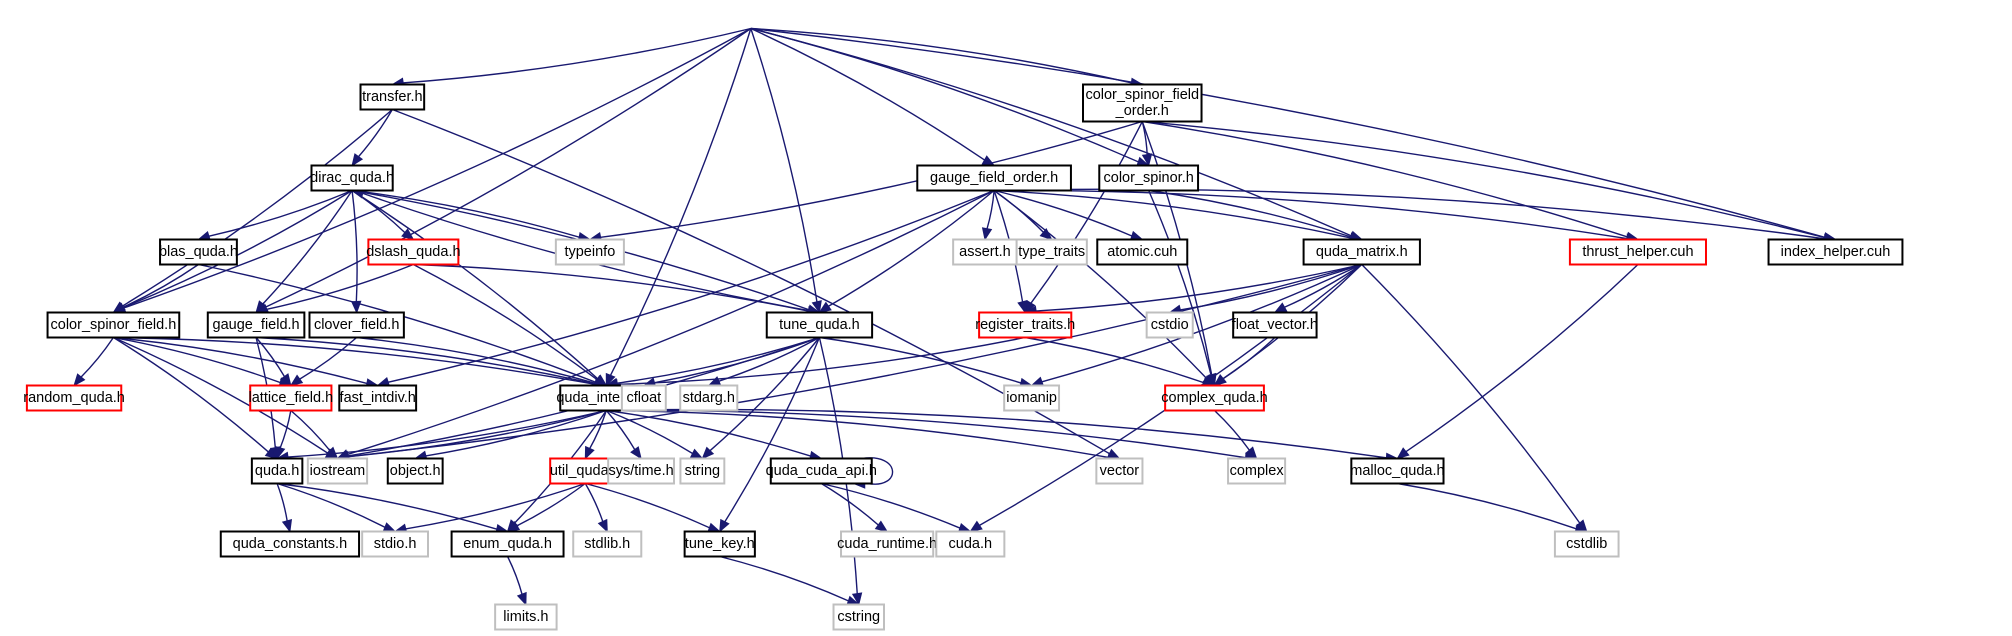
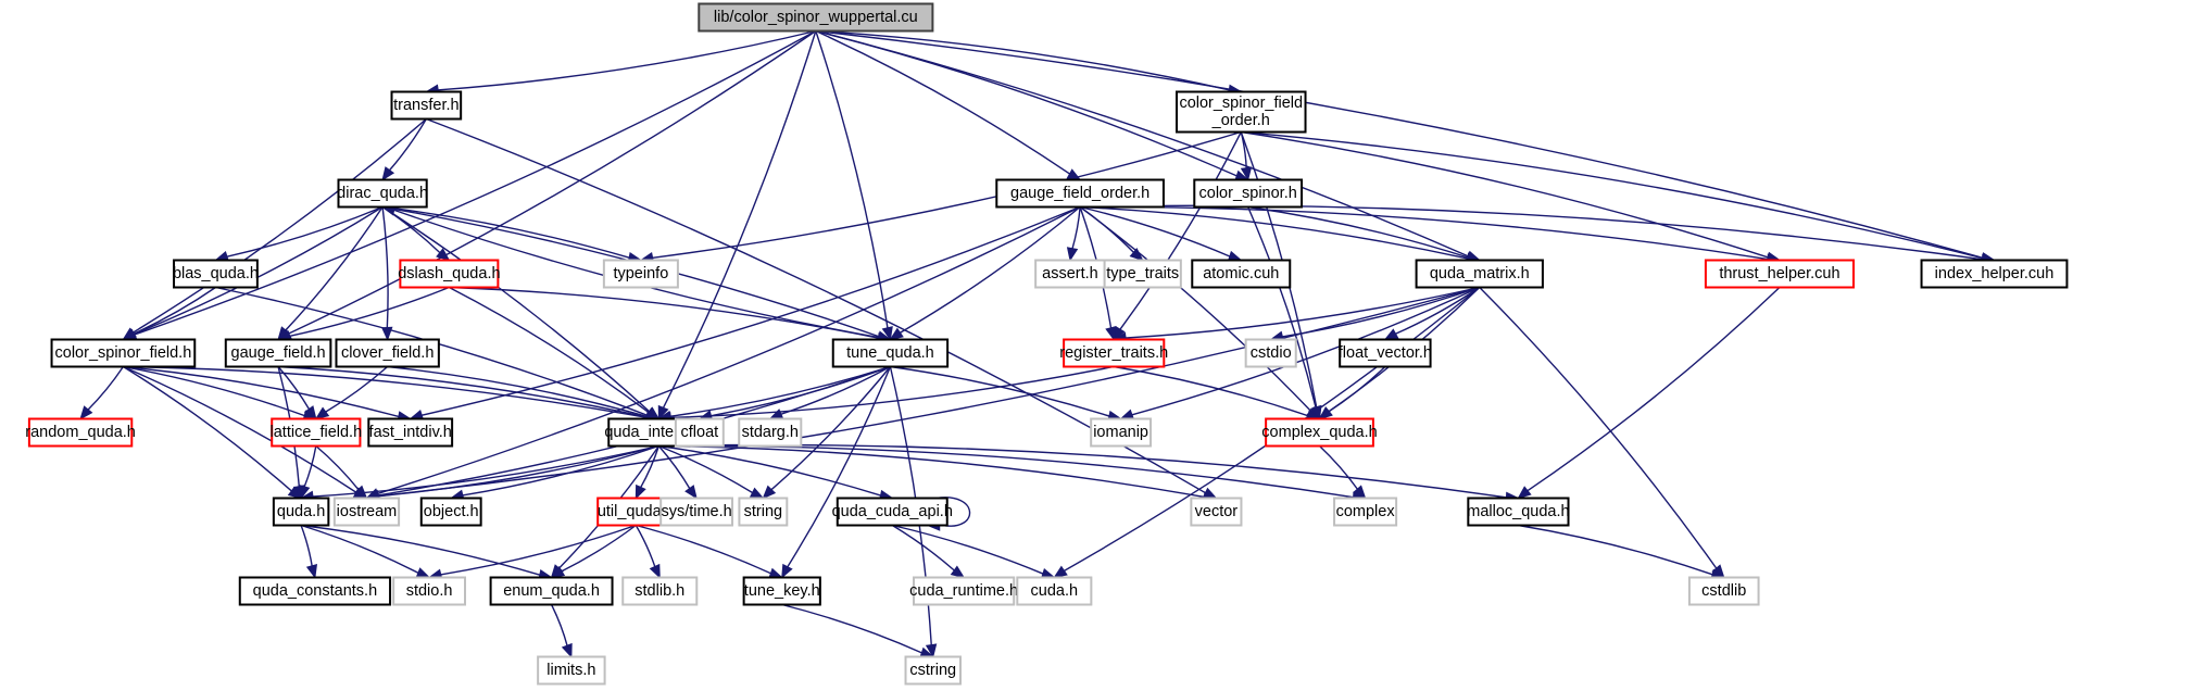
+ lib/color_spinor_wuppertal.cu
  transfer.h
  color_spinor_field
  _order.h
  dirac_quda.h
  gauge_field_order.h
  color_spinor.h
  blas_quda.h
  dslash_quda.h
  typeinfo
  assert.h
  type_traits
  atomic.cuh
  quda_matrix.h
  thrust_helper.cuh
  index_helper.cuh
  color_spinor_field.h
  gauge_field.h
  clover_field.h
  tune_quda.h
  register_traits.h
  cstdio
  float_vector.h
  random_quda.h
  lattice_field.h
  fast_intdiv.h
  cfloat
  stdarg.h
  iomanip
  complex_quda.h
  quda.h
  iostream
  object.h
  util_quda
  sys/time.h
  string
  quda_cuda_api.h
  vector
  complex
  malloc_quda.h
  quda_constants.h
  stdio.h
  enum_quda.h
  stdlib.h
  tune_key.h
  cuda_runtime.h
  cuda.h
  cstdlib
  limits.h
  cstring
